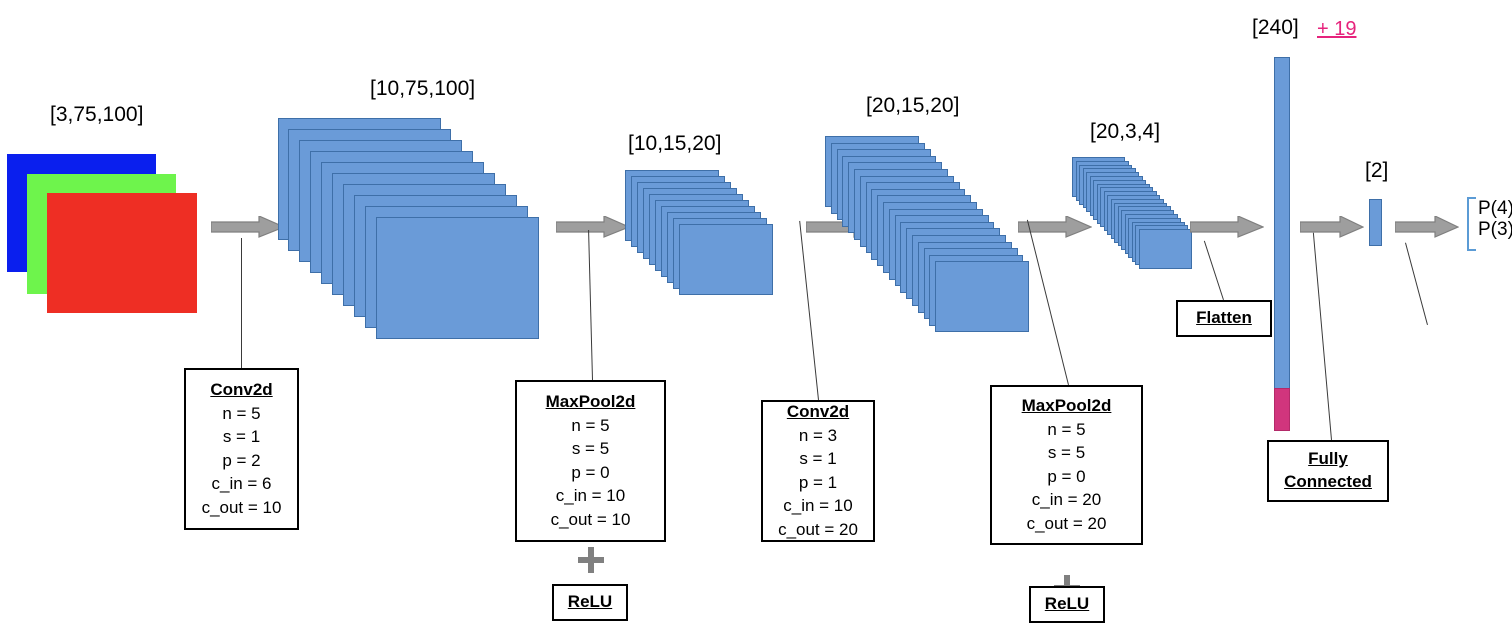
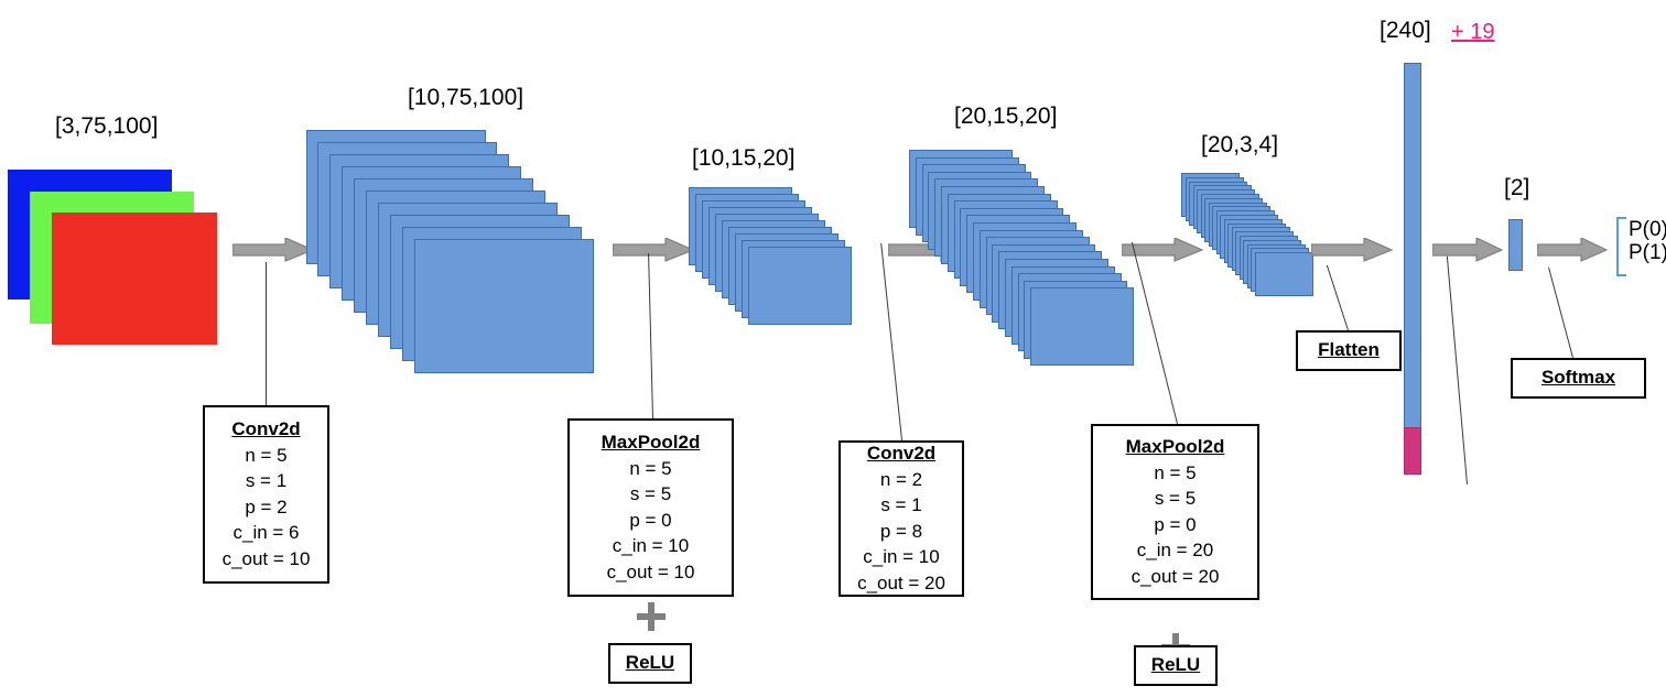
  [3,75,100]
  [10,75,100]
  Conv2d
  n = 5
  s = 1
  p = 2
  c_in = 6
  c_out = 10
  [10,15,20]
  MaxPool2d
  n = 5
  s = 5
  p = 0
  c_in = 10
  c_out = 10
  ReLU
  [20,15,20]
  Conv2d
- n = 3
+ n = 2
  s = 1
- p = 1
+ p = 8
  c_in = 10
  c_out = 20
  [20,3,4]
  MaxPool2d
  n = 5
  s = 5
  p = 0
  c_in = 20
  c_out = 20
  ReLU
  Flatten
  [240]
  + 19
- Fully
- Connected
  [2]
+ Softmax
- P(4)
+ P(0)
- P(3)
+ P(1)
